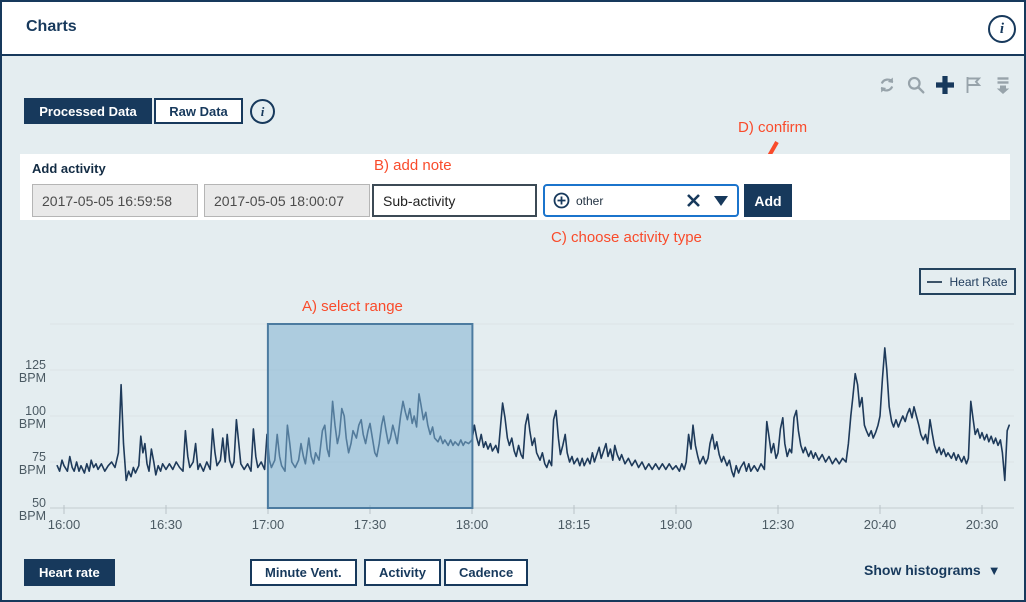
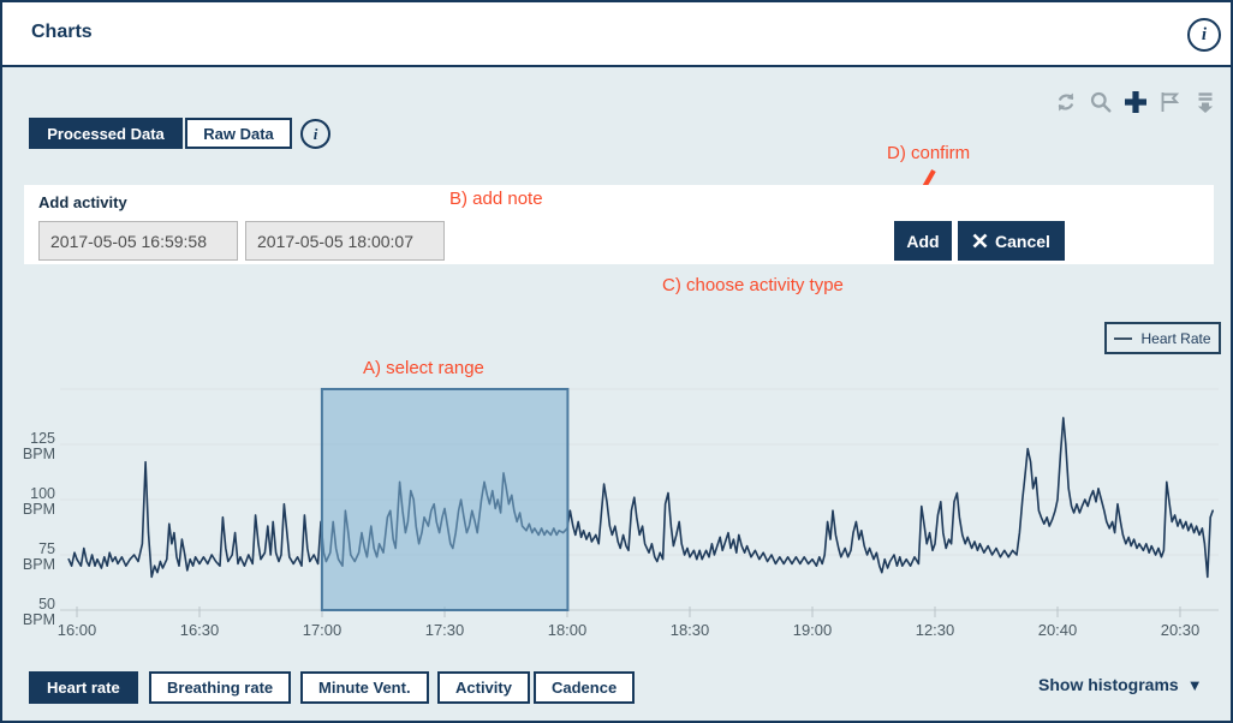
  Charts
  i
  Processed Data
  Raw Data
  i
  D) confirm
  Add activity
  2017-05-05 16:59:58
  2017-05-05 18:00:07
- Sub-activity
- other
  Add
+ Cancel
  B) add note
  C) choose activity type
  A) select range
  Heart Rate
  125 BPM
  100 BPM
  75 BPM
  50 BPM
  16:00
  16:30
  17:00
  17:30
  18:00
- 18:15
+ 18:30
  19:00
  12:30
  20:40
  20:30
  Heart rate
+ Breathing rate
  Minute Vent.
  Activity
  Cadence
  Show histograms
  ▼
